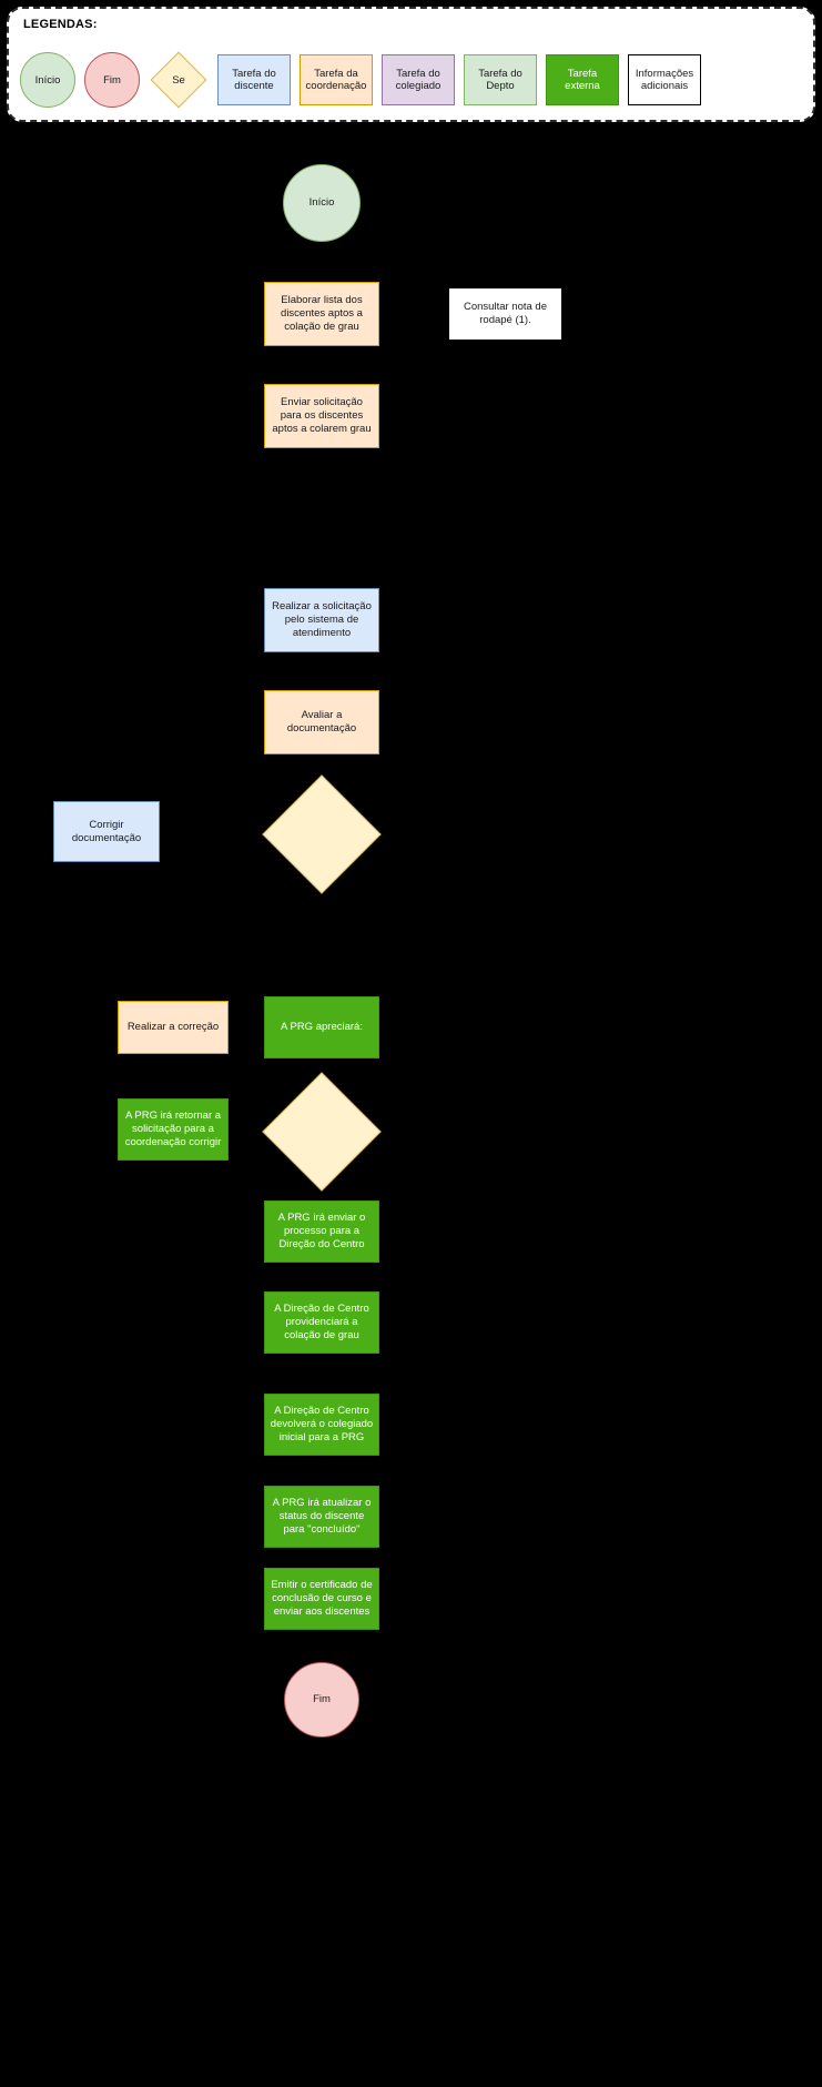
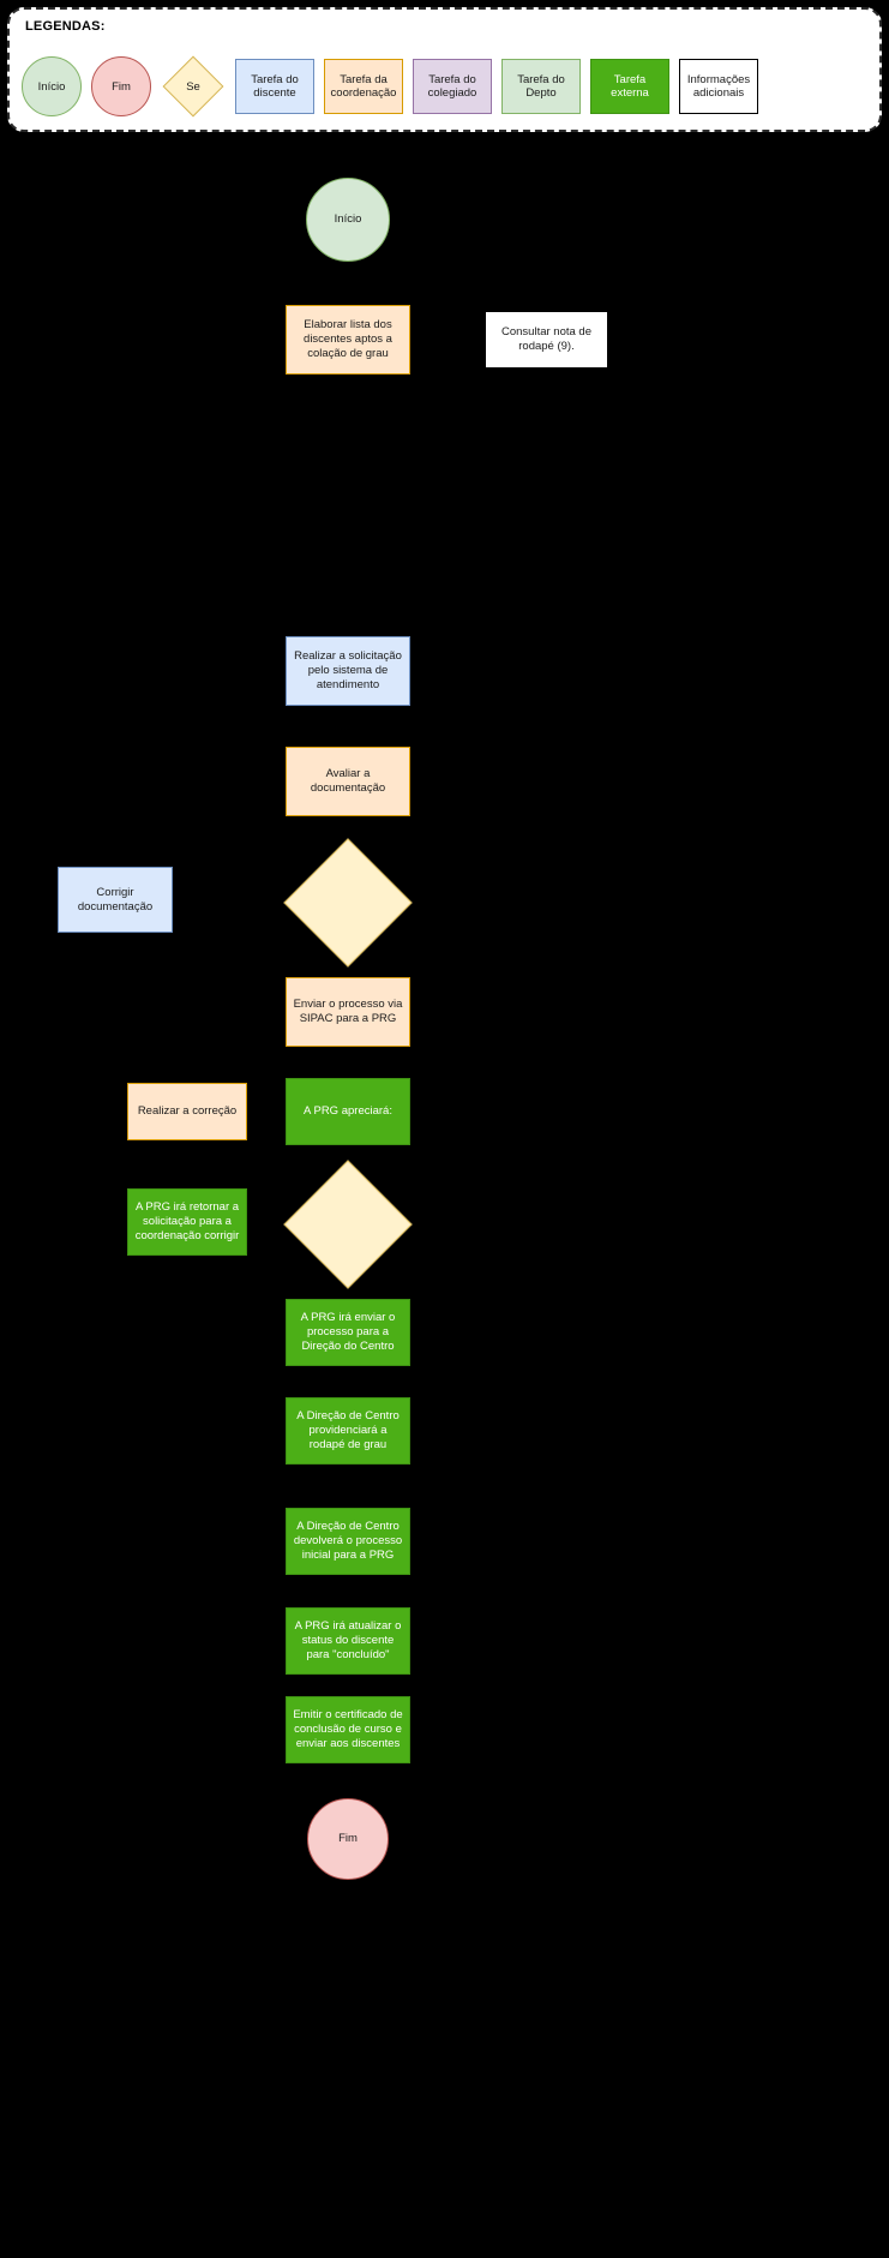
  LEGENDAS:
  Início
  Fim
  Se
  Tarefa do discente
  Tarefa da coordenação
  Tarefa do colegiado
  Tarefa do Depto
  Tarefa externa
  Informações adicionais
  Início
  Elaborar lista dos discentes aptos a colação de grau
- Consultar nota de rodapé (1).
+ Consultar nota de rodapé (9).
- Enviar solicitação para os discentes aptos a colarem grau
  Realizar a solicitação pelo sistema de atendimento
  Avaliar a documentação
  Corrigir documentação
+ Enviar o processo via SIPAC para a PRG
  A PRG apreciará:
  Realizar a correção
  A PRG irá retornar a solicitação para a coordenação corrigir
  A PRG irá enviar o processo para a Direção do Centro
- A Direção de Centro providenciará a colação de grau
+ A Direção de Centro providenciará a rodapé de grau
- A Direção de Centro devolverá o colegiado inicial para a PRG
+ A Direção de Centro devolverá o processo inicial para a PRG
  A PRG irá atualizar o status do discente para "concluído"
  Emitir o certificado de conclusão de curso e enviar aos discentes
  Fim
